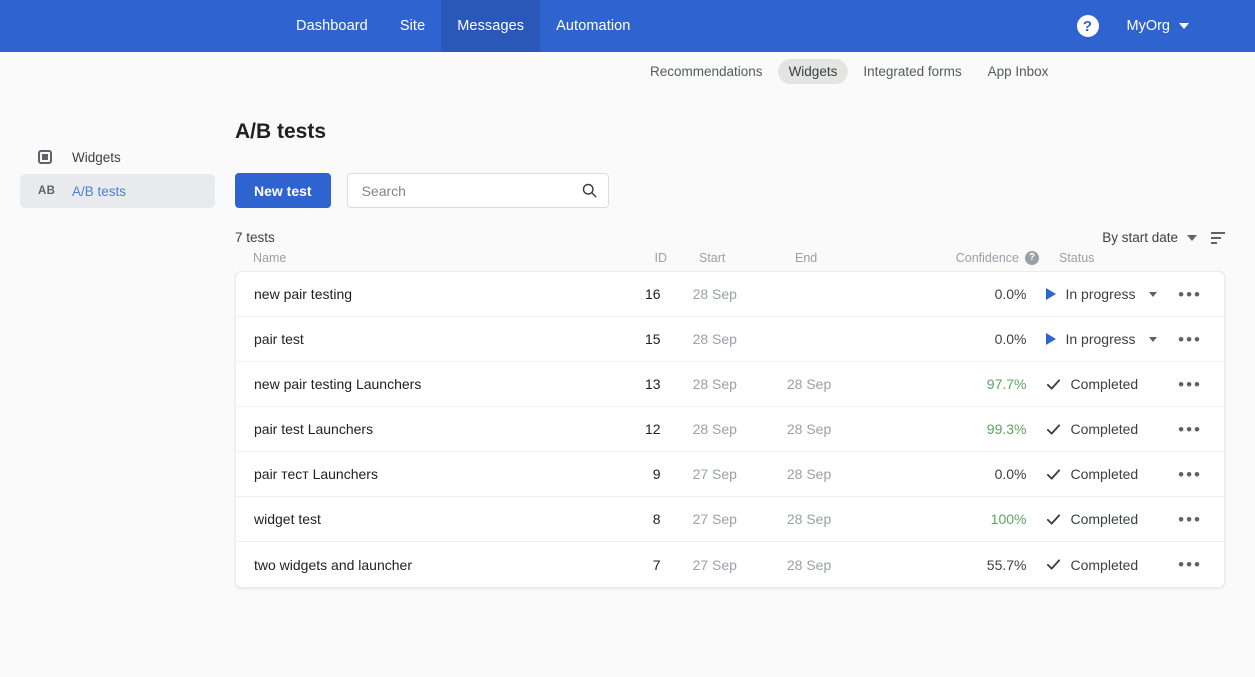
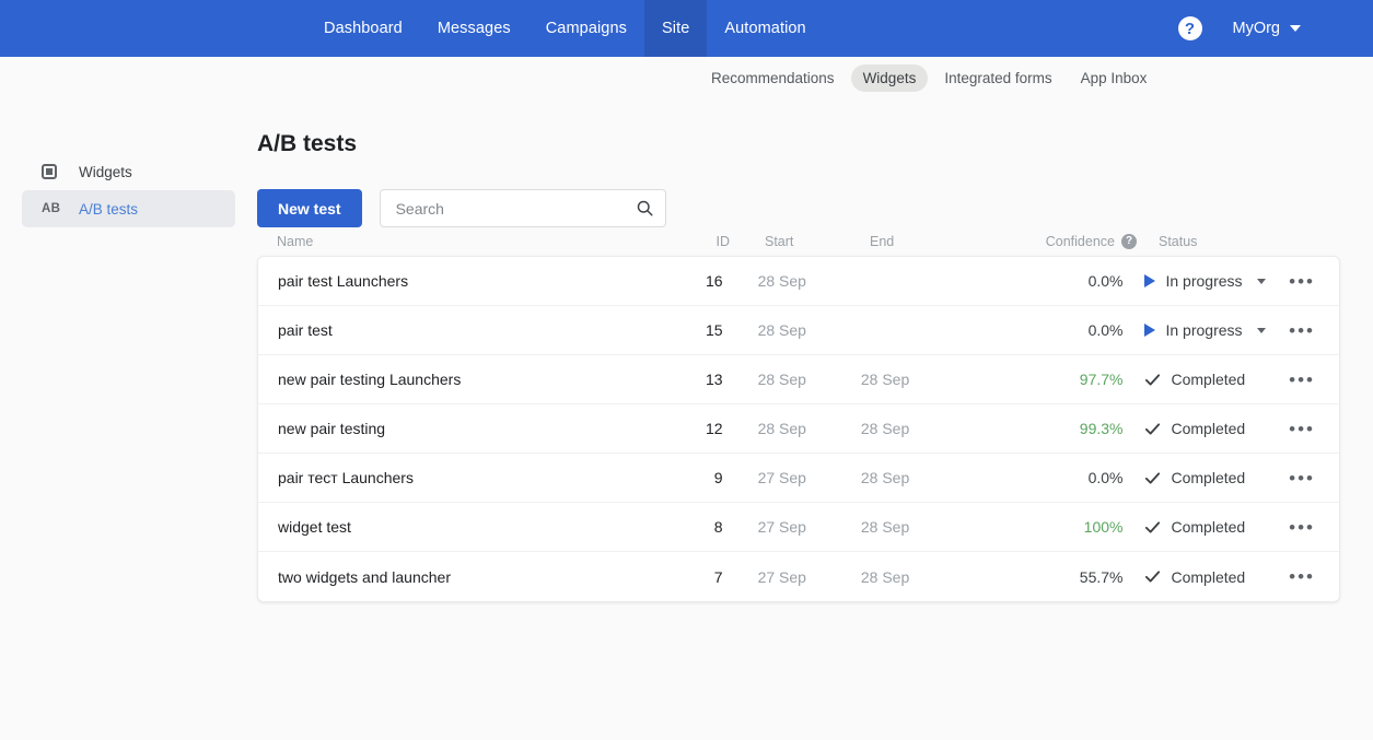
  Dashboard
- Site
+ Messages
+ Campaigns
- Messages
+ Site
  Automation
  ?
  MyOrg
  Recommendations
  Widgets
  Integrated forms
  App Inbox
  Widgets
  AB
  A/B tests
  A/B tests
  New test
  Search
- 7 tests
- By start date
  Name
  ID
  Start
  End
  Confidence
  ?
  Status
- new pair testing
+ pair test Launchers
  16
  28 Sep
  0.0%
  In progress
  •••
  pair test
  15
  28 Sep
  0.0%
  In progress
  •••
  new pair testing Launchers
  13
  28 Sep
  28 Sep
  97.7%
  Completed
  •••
- pair test Launchers
+ new pair testing
  12
  28 Sep
  28 Sep
  99.3%
  Completed
  •••
  pair тест Launchers
  9
  27 Sep
  28 Sep
  0.0%
  Completed
  •••
  widget test
  8
  27 Sep
  28 Sep
  100%
  Completed
  •••
  two widgets and launcher
  7
  27 Sep
  28 Sep
  55.7%
  Completed
  •••
